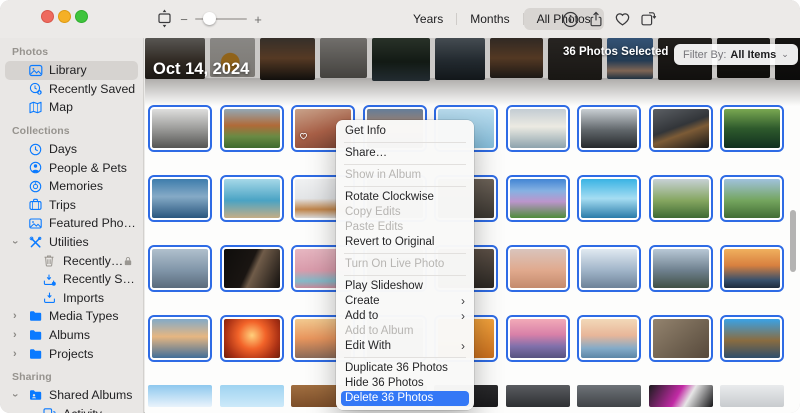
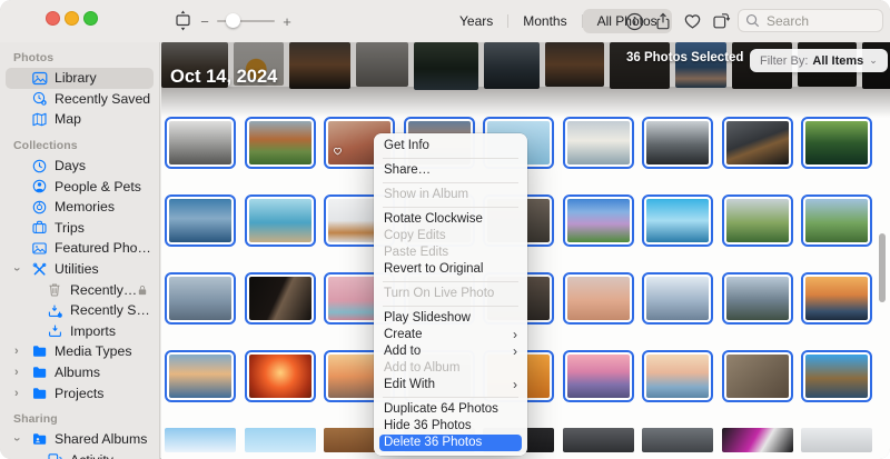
  −
  +
  Years
  Months
  All Photos
+ Search
  Photos
  Library
  Recently Saved
  Map
  Collections
  Days
  People & Pets
  Memories
  Trips
  Featured Photos
  Utilities
  Recently Sav
  Imports
  ›
  Media Types
  ›
  Albums
  ›
  Projects
  Sharing
  Shared Albums
  Oct 14, 2024
  36 Photos Selected
  Filter By:
  All Items
  ⌄
  Get Info
  Share…
  Show in Album
  Rotate Clockwise
  Copy Edits
  Paste Edits
  Revert to Original
  Turn On Live Photo
  Play Slideshow
  Create
  ›
  Add to
  ›
  Add to Album
  Edit With
  ›
- Duplicate 36 Photos
+ Duplicate 64 Photos
  Hide 36 Photos
  Delete 36 Photos
